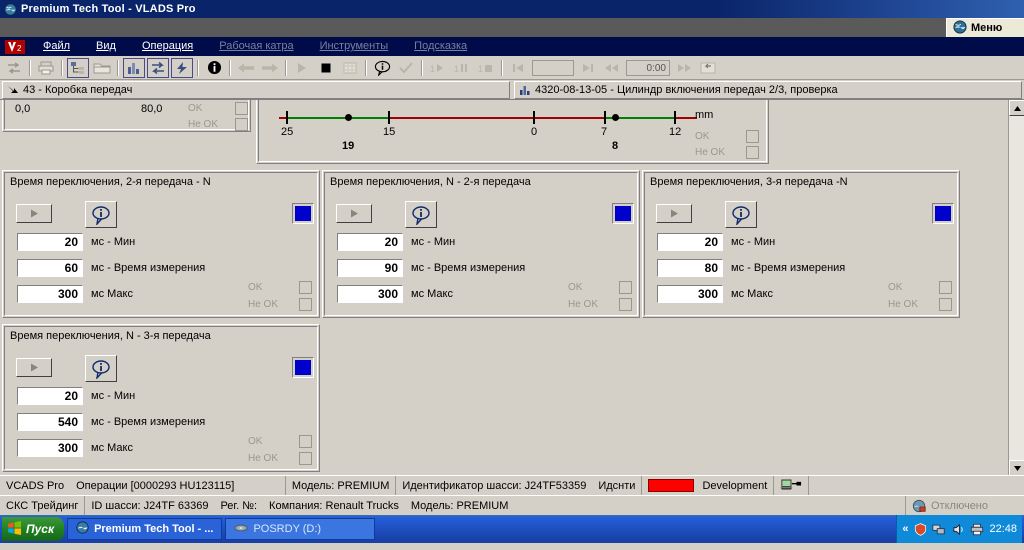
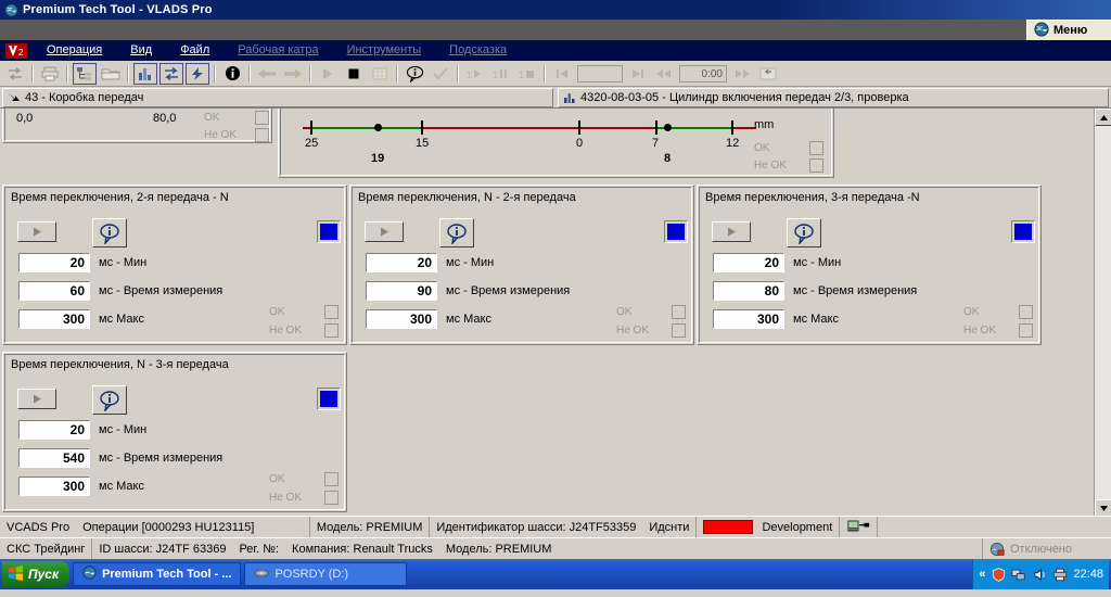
  Premium Tech Tool - VLADS Pro
  Меню
  2
- Файл
+ Операция
  Вид
- Операция
+ Файл
  Рабочая катра
  Инструменты
  Подсказка
  1
  1
  1
  0:00
  43 - Коробка передач
- 4320-08-13-05 - Цилиндр включения передач 2/3, проверка
+ 4320-08-03-05 - Цилиндр включения передач 2/3, проверка
  0,0
  80,0
  OK
  Не OK
  25
  15
  0
  7
  12
  19
  8
  mm
  OK
  Не OK
  Время переключения, 2-я передача - N
  20
  мс - Мин
  60
  мс - Время измерения
  300
  мс Макс
  OK
  Не OK
  Время переключения, N - 2-я передача
  20
  мс - Мин
  90
  мс - Время измерения
  300
  мс Макс
  OK
  Не OK
  Время переключения, 3-я передача -N
  20
  мс - Мин
  80
  мс - Время измерения
  300
  мс Макс
  OK
  Не OK
  Время переключения, N - 3-я передача
  20
  мс - Мин
  540
  мс - Время измерения
  300
  мс Макс
  OK
  Не OK
  VCADS Pro
  Операции [0000293 HU123115]
  Модель: PREMIUM
  Идентификатор шасси: J24TF53359
  Идснти
  Development
  СКС Трейдинг
  ID шасси: J24TF 63369
  Рег. №:
  Компания: Renault Trucks
  Модель: PREMIUM
  Отключено
  Пуск
  Premium Tech Tool - ...
  POSRDY (D:)
  «
  22:48
